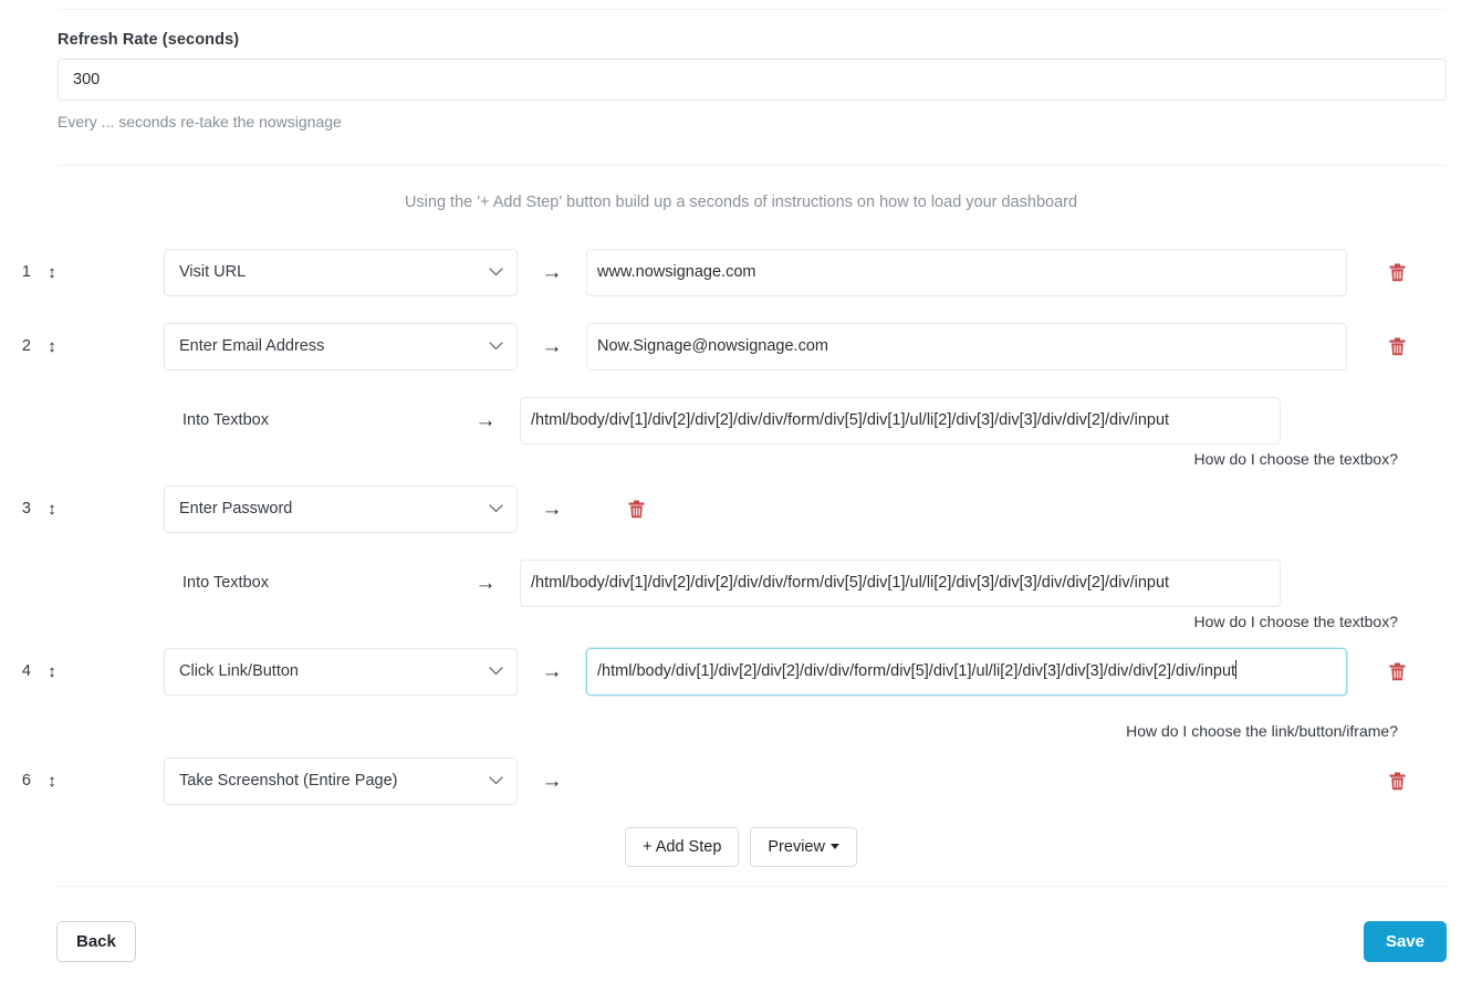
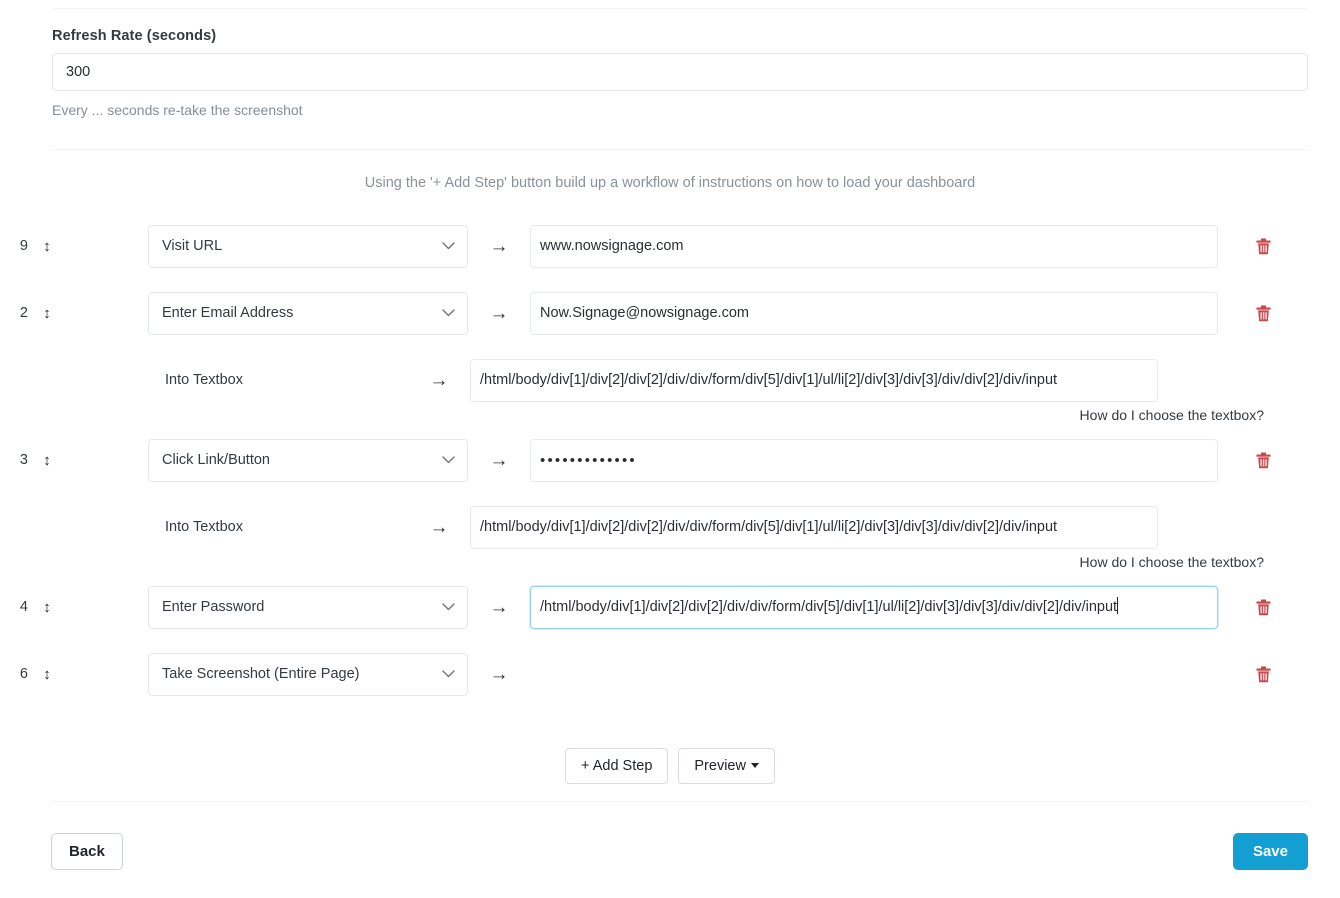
  Refresh Rate (seconds)
  300
- Every ... seconds re-take the nowsignage
+ Every ... seconds re-take the screenshot
- Using the '+ Add Step' button build up a seconds of instructions on how to load your dashboard
+ Using the '+ Add Step' button build up a workflow of instructions on how to load your dashboard
- 1
+ 9
  ↕
  Visit URL
  →
  www.nowsignage.com
  2
  ↕
  Enter Email Address
  →
  Now.Signage@nowsignage.com
  Into Textbox
  →
  /html/body/div[1]/div[2]/div[2]/div/div/form/div[5]/div[1]/ul/li[2]/div[3]/div[3]/div/div[2]/div/input
  How do I choose the textbox?
  3
  ↕
- Enter Password
+ Click Link/Button
  →
+ •••••••••••••
  Into Textbox
  →
  /html/body/div[1]/div[2]/div[2]/div/div/form/div[5]/div[1]/ul/li[2]/div[3]/div[3]/div/div[2]/div/input
  How do I choose the textbox?
  4
  ↕
- Click Link/Button
+ Enter Password
  →
  /html/body/div[1]/div[2]/div[2]/div/div/form/div[5]/div[1]/ul/li[2]/div[3]/div[3]/div/div[2]/div/input
- How do I choose the link/button/iframe?
  6
  ↕
  Take Screenshot (Entire Page)
  →
  + Add Step
  Preview
  Back
  Save
